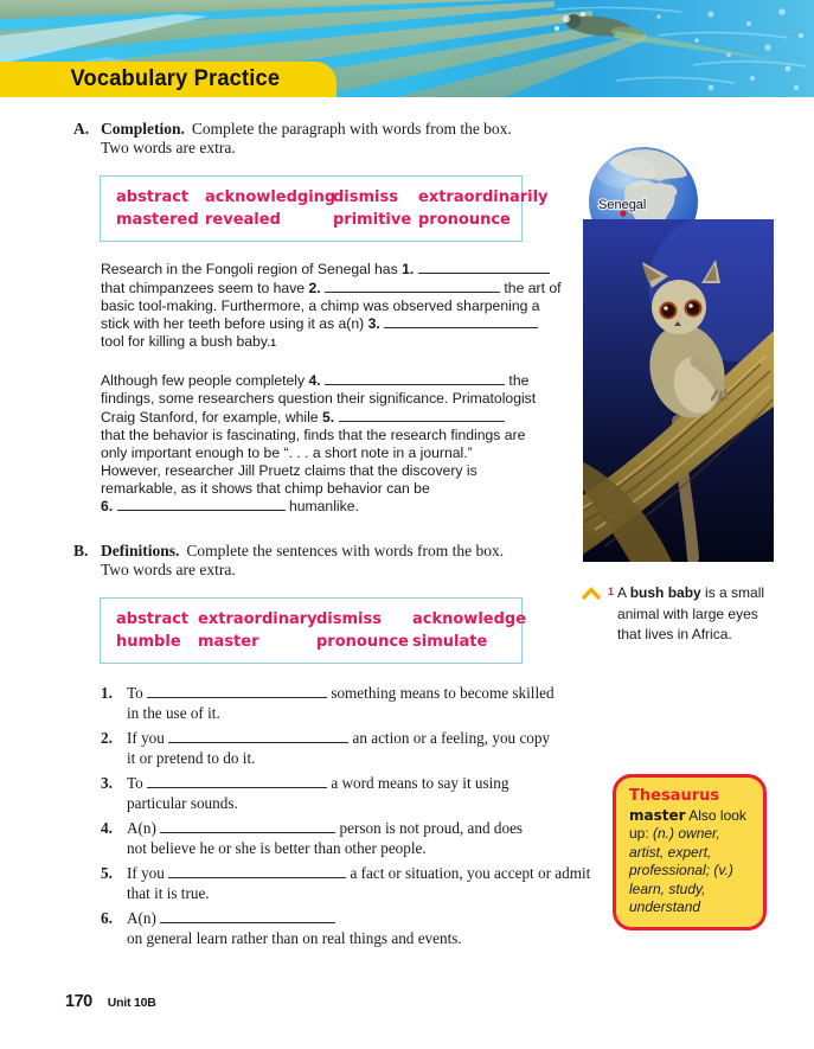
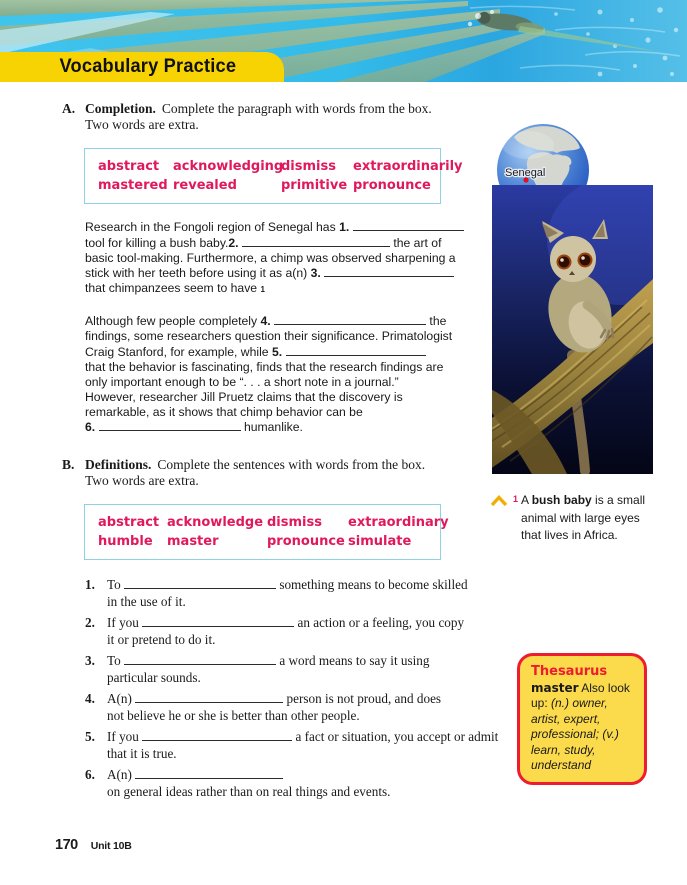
  Vocabulary Practice
  A.
  Completion. Complete the paragraph with words from the box.
  Two words are extra.
  abstract
  acknowledging
  dismiss
  extraordinarily
  mastered
  revealed
  primitive
  pronounce
  Research in the Fongoli region of Senegal has
  1.
- that chimpanzees seem to have
+ tool for killing a bush baby.
  2.
  the art of
  basic tool-making. Furthermore, a chimp was observed sharpening a
  stick with her teeth before using it as a(n)
  3.
- tool for killing a bush baby.
+ that chimpanzees seem to have
  1
  Although few people completely
  4.
  the
  findings, some researchers question their significance. Primatologist
  Craig Stanford, for example, while
  5.
  that the behavior is fascinating, finds that the research findings are
  only important enough to be “. . . a short note in a journal.”
  However, researcher Jill Pruetz claims that the discovery is
  remarkable, as it shows that chimp behavior can be
  6.
  humanlike.
  B.
  Definitions. Complete the sentences with words from the box.
  Two words are extra.
  abstract
- extraordinary
+ acknowledge
  dismiss
- acknowledge
+ extraordinary
  humble
  master
  pronounce
  simulate
  1.
  To
  something means to become skilled
  in the use of it.
  2.
  If you
  an action or a feeling, you copy
  it or pretend to do it.
  3.
  To
  a word means to say it using
  particular sounds.
  4.
  A(n)
  person is not proud, and does
  not believe he or she is better than other people.
  5.
  If you
  a fact or situation, you accept or admit
  that it is true.
  6.
  A(n)
- on general learn rather than on real things and events.
+ on general ideas rather than on real things and events.
  Senegal
  1
  A bush baby is a small animal with large eyes that lives in Africa.
  Thesaurus
  master Also look up: (n.) owner, artist, expert, professional; (v.) learn, study, understand
  170
  Unit 10B
